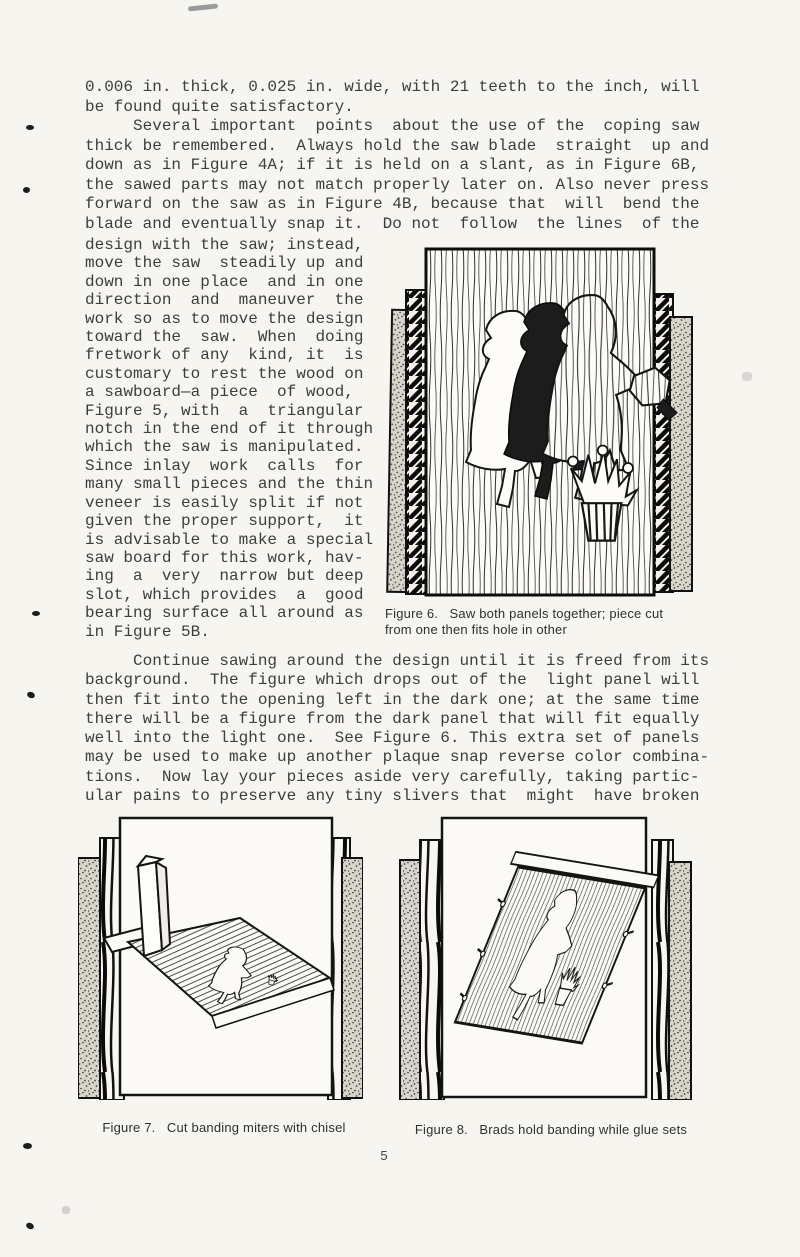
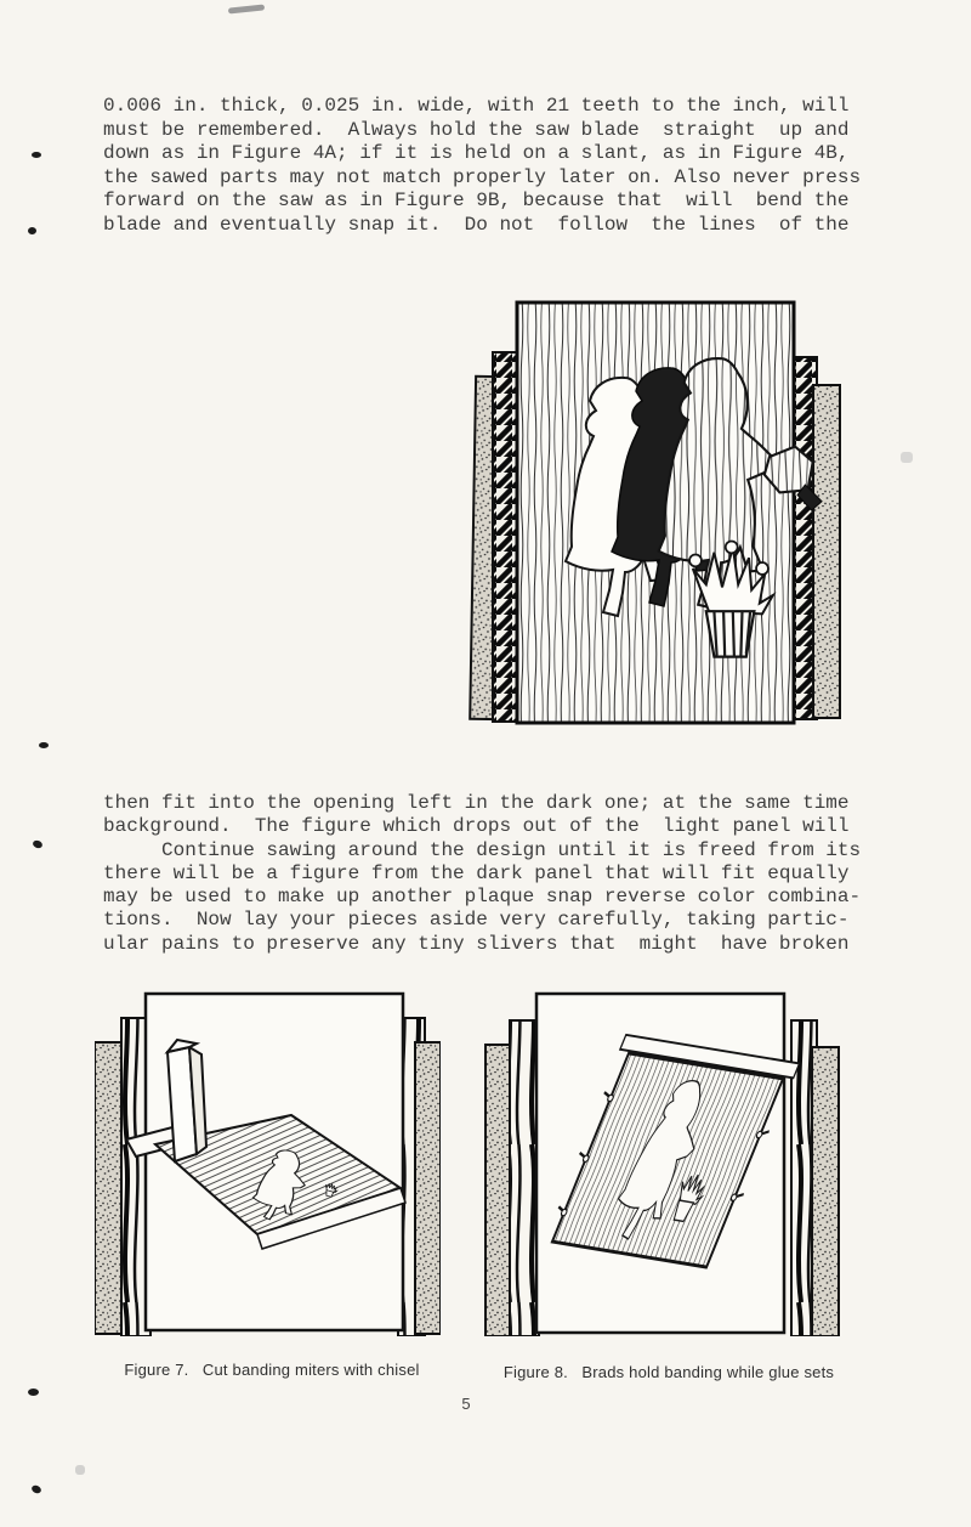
  0.006 in. thick, 0.025 in. wide, with 21 teeth to the inch, will
- be found quite satisfactory.
- Several important points about the use of the coping saw
- thick be remembered. Always hold the saw blade straight up and
+ must be remembered. Always hold the saw blade straight up and
- down as in Figure 4A; if it is held on a slant, as in Figure 6B,
+ down as in Figure 4A; if it is held on a slant, as in Figure 4B,
  the sawed parts may not match properly later on. Also never press
- forward on the saw as in Figure 4B, because that will bend the
+ forward on the saw as in Figure 9B, because that will bend the
  blade and eventually snap it. Do not follow the lines of the
- design with the saw; instead,
- move the saw steadily up and
- down in one place and in one
- direction and maneuver the
- work so as to move the design
- toward the saw. When doing
- fretwork of any kind, it is
- customary to rest the wood on
- a sawboard—a piece of wood,
- Figure 5, with a triangular
- notch in the end of it through
- which the saw is manipulated.
- Since inlay work calls for
- many small pieces and the thin
- veneer is easily split if not
- given the proper support, it
- is advisable to make a special
- saw board for this work, hav-
- ing a very narrow but deep
- slot, which provides a good
- bearing surface all around as
- in Figure 5B.
- Continue sawing around the design until it is freed from its
+ then fit into the opening left in the dark one; at the same time
  background. The figure which drops out of the light panel will
- then fit into the opening left in the dark one; at the same time
+ Continue sawing around the design until it is freed from its
  there will be a figure from the dark panel that will fit equally
- well into the light one. See Figure 6. This extra set of panels
  may be used to make up another plaque snap reverse color combina-
  tions. Now lay your pieces aside very carefully, taking partic-
  ular pains to preserve any tiny slivers that might have broken
- Figure 6. Saw both panels together; piece cut
- from one then fits hole in other
  Figure 7. Cut banding miters with chisel
  Figure 8. Brads hold banding while glue sets
  5
